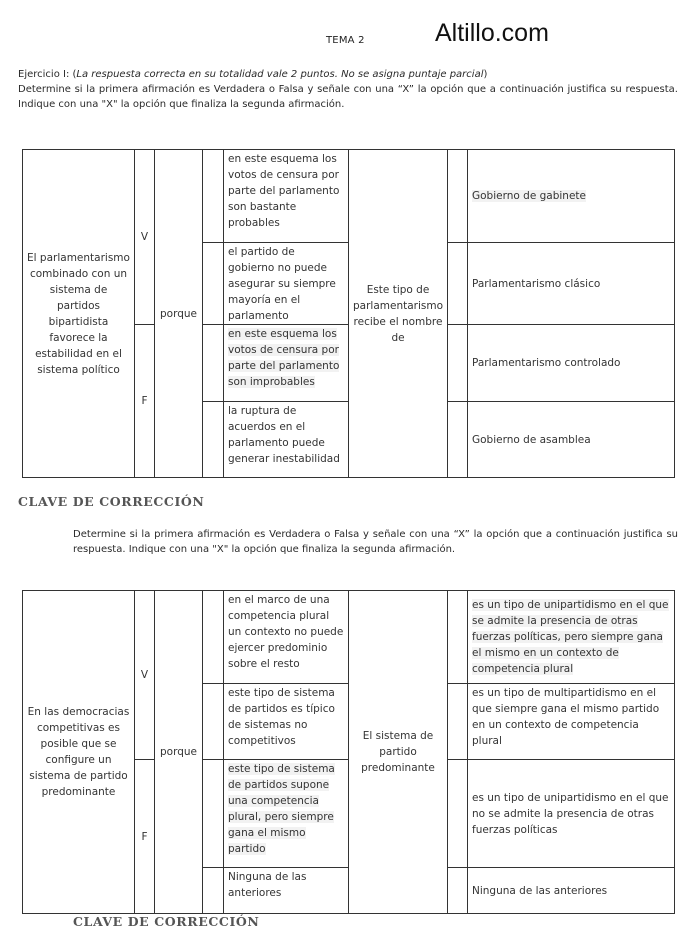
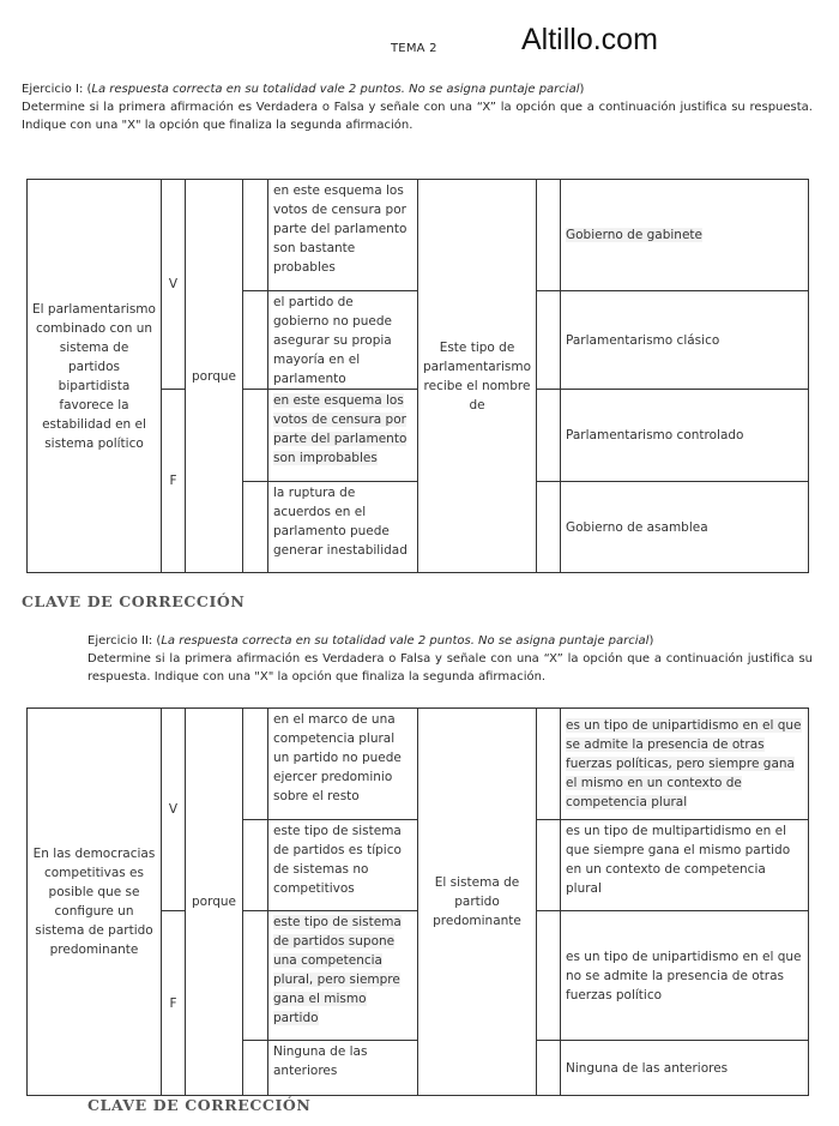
  TEMA 2
  Altillo.com
  Ejercicio I: (La respuesta correcta en su totalidad vale 2 puntos. No se asigna puntaje parcial)
  Determine si la primera afirmación es Verdadera o Falsa y señale con una “X” la opción que a continuación justifica su respuesta. Indique con una "X" la opción que finaliza la segunda afirmación.
  El parlamentarismo combinado con un sistema de partidos bipartidista favorece la estabilidad en el sistema político	V	porque		en este esquema los votos de censura por parte del parlamento son bastante probables	Este tipo de parlamentarismo recibe el nombre de		Gobierno de gabinete
- 	el partido de gobierno no puede asegurar su siempre mayoría en el parlamento		Parlamentarismo clásico
+ 	el partido de gobierno no puede asegurar su propia mayoría en el parlamento		Parlamentarismo clásico
  F		en este esquema los votos de censura por parte del parlamento son improbables		Parlamentarismo controlado
  	la ruptura de acuerdos en el parlamento puede generar inestabilidad		Gobierno de asamblea
  CLAVE DE CORRECCIÓN
+ Ejercicio II: (La respuesta correcta en su totalidad vale 2 puntos. No se asigna puntaje parcial)
  Determine si la primera afirmación es Verdadera o Falsa y señale con una “X” la opción que a continuación justifica su respuesta. Indique con una "X" la opción que finaliza la segunda afirmación.
- En las democracias competitivas es posible que se configure un sistema de partido predominante	V	porque		en el marco de una competencia plural un contexto no puede ejercer predominio sobre el resto	El sistema de partido predominante		es un tipo de unipartidismo en el que se admite la presencia de otras fuerzas políticas, pero siempre gana el mismo en un contexto de competencia plural
+ En las democracias competitivas es posible que se configure un sistema de partido predominante	V	porque		en el marco de una competencia plural un partido no puede ejercer predominio sobre el resto	El sistema de partido predominante		es un tipo de unipartidismo en el que se admite la presencia de otras fuerzas políticas, pero siempre gana el mismo en un contexto de competencia plural
  	este tipo de sistema de partidos es típico de sistemas no competitivos		es un tipo de multipartidismo en el que siempre gana el mismo partido en un contexto de competencia plural
- F		este tipo de sistema de partidos supone una competencia plural, pero siempre gana el mismo partido		es un tipo de unipartidismo en el que no se admite la presencia de otras fuerzas políticas
+ F		este tipo de sistema de partidos supone una competencia plural, pero siempre gana el mismo partido		es un tipo de unipartidismo en el que no se admite la presencia de otras fuerzas político
  	Ninguna de las anteriores		Ninguna de las anteriores
  CLAVE DE CORRECCIÓN
